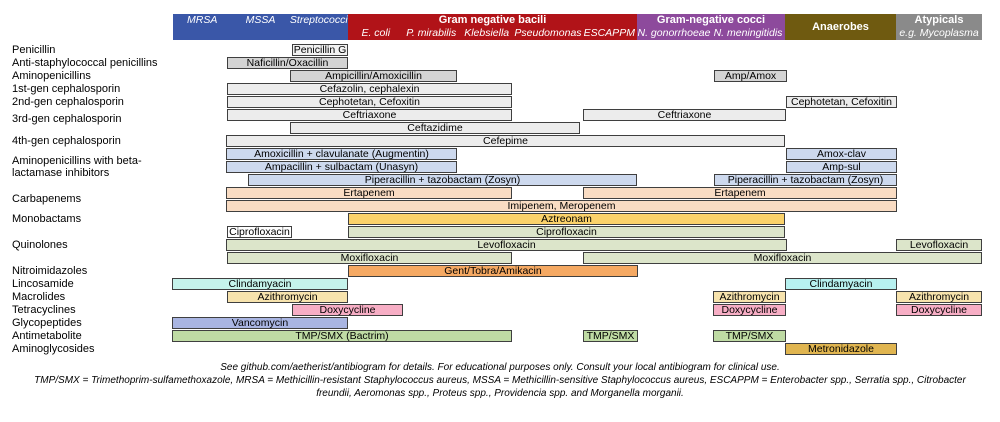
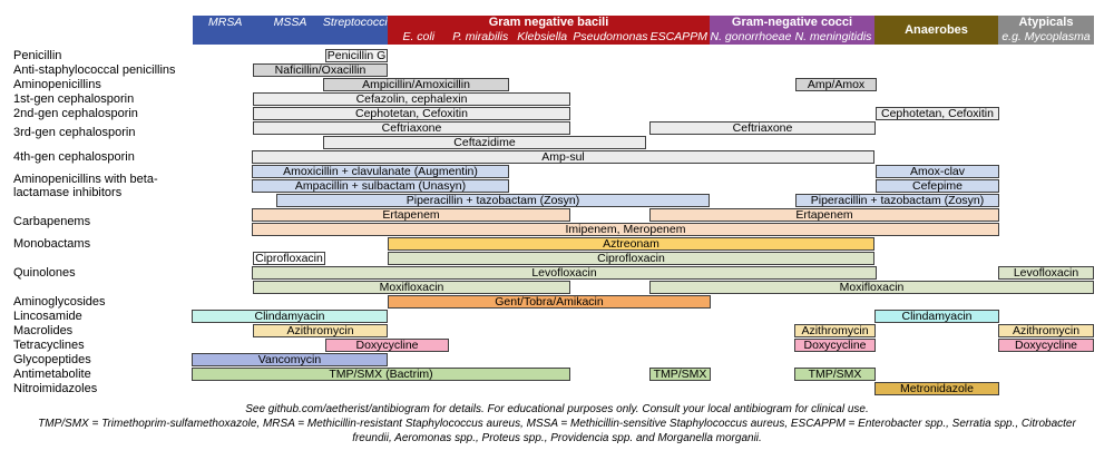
  MRSA
  MSSA
  Streptococci
  Gram negative bacili
  E. coli
  P. mirabilis
  Klebsiella
  Pseudomonas
  ESCAPPM
  Gram-negative cocci
  N. gonorrhoeae
  N. meningitidis
  Anaerobes
  Atypicals
  e.g. Mycoplasma
  Penicillin
  Anti-staphylococcal penicillins
  Aminopenicillins
  1st-gen cephalosporin
  2nd-gen cephalosporin
  3rd-gen cephalosporin
  4th-gen cephalosporin
  Aminopenicillins with beta-
  lactamase inhibitors
  Carbapenems
  Monobactams
  Quinolones
- Nitroimidazoles
+ Aminoglycosides
  Lincosamide
  Macrolides
  Tetracyclines
  Glycopeptides
  Antimetabolite
- Aminoglycosides
+ Nitroimidazoles
  Penicillin G
  Naficillin/Oxacillin
  Ampicillin/Amoxicillin
  Amp/Amox
  Cefazolin, cephalexin
  Cephotetan, Cefoxitin
  Cephotetan, Cefoxitin
  Ceftriaxone
  Ceftriaxone
  Ceftazidime
- Cefepime
+ Amp-sul
  Amoxicillin + clavulanate (Augmentin)
  Amox-clav
  Ampacillin + sulbactam (Unasyn)
- Amp-sul
+ Cefepime
  Piperacillin + tazobactam (Zosyn)
  Piperacillin + tazobactam (Zosyn)
  Ertapenem
  Ertapenem
  Imipenem, Meropenem
  Aztreonam
  Ciprofloxacin
  Ciprofloxacin
  Levofloxacin
  Levofloxacin
  Moxifloxacin
  Moxifloxacin
  Gent/Tobra/Amikacin
  Clindamyacin
  Clindamyacin
  Azithromycin
  Azithromycin
  Azithromycin
  Doxycycline
  Doxycycline
  Doxycycline
  Vancomycin
  TMP/SMX (Bactrim)
  TMP/SMX
  TMP/SMX
  Metronidazole
  See github.com/aetherist/antibiogram for details. For educational purposes only. Consult your local antibiogram for clinical use.
  TMP/SMX = Trimethoprim-sulfamethoxazole, MRSA = Methicillin-resistant Staphylococcus aureus, MSSA = Methicillin-sensitive Staphylococcus aureus, ESCAPPM = Enterobacter spp., Serratia spp., Citrobacter
  freundii, Aeromonas spp., Proteus spp., Providencia spp. and Morganella morganii.
